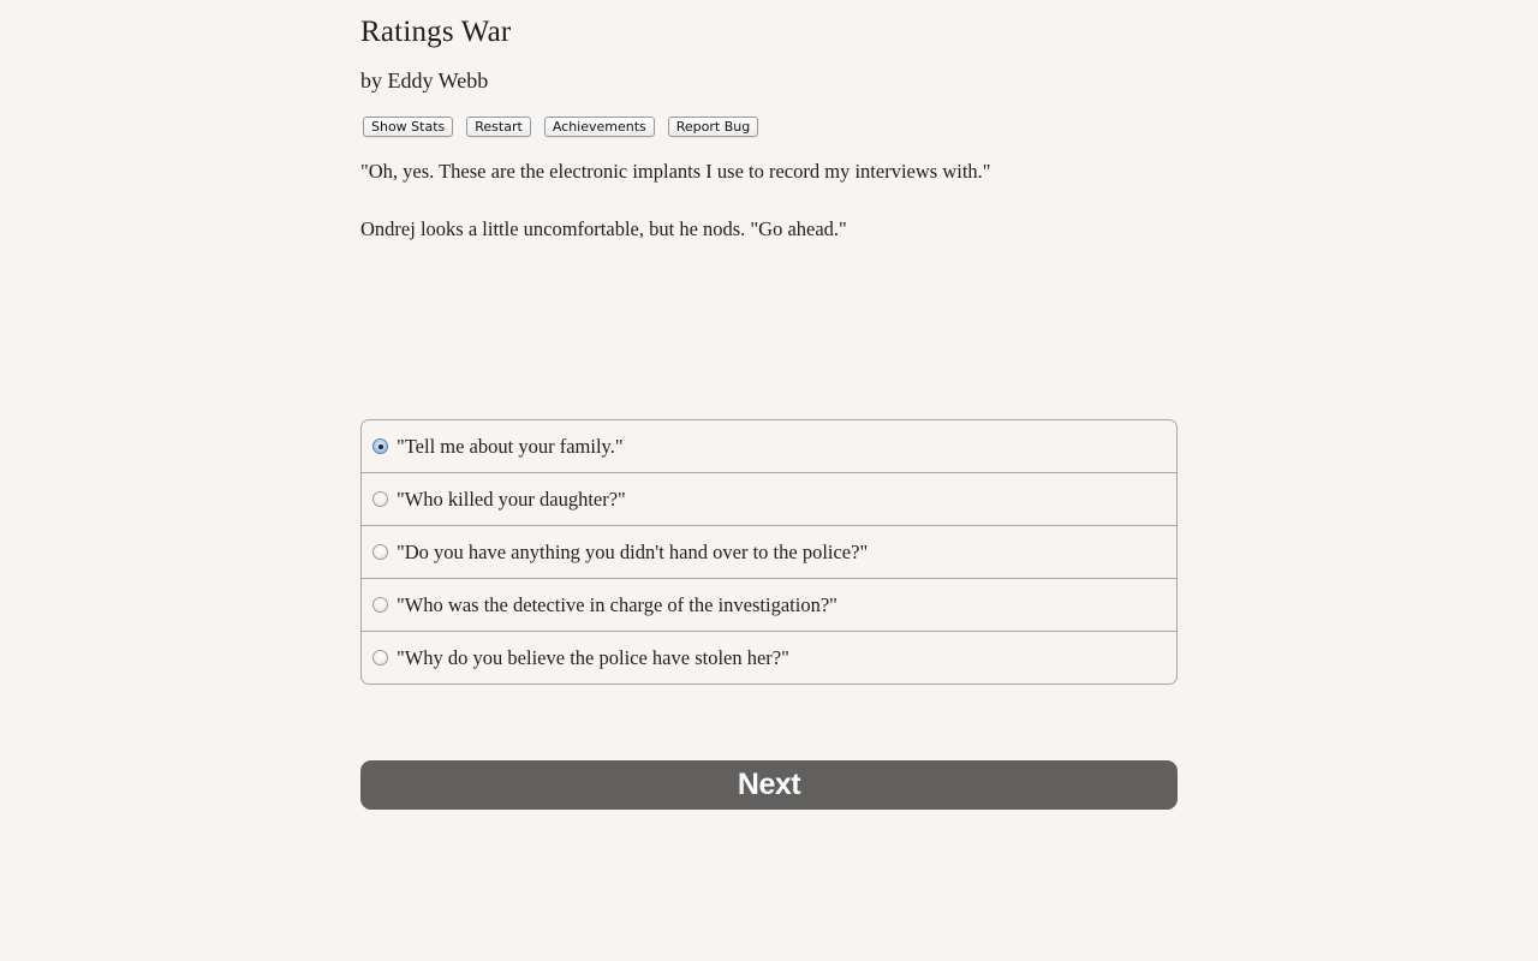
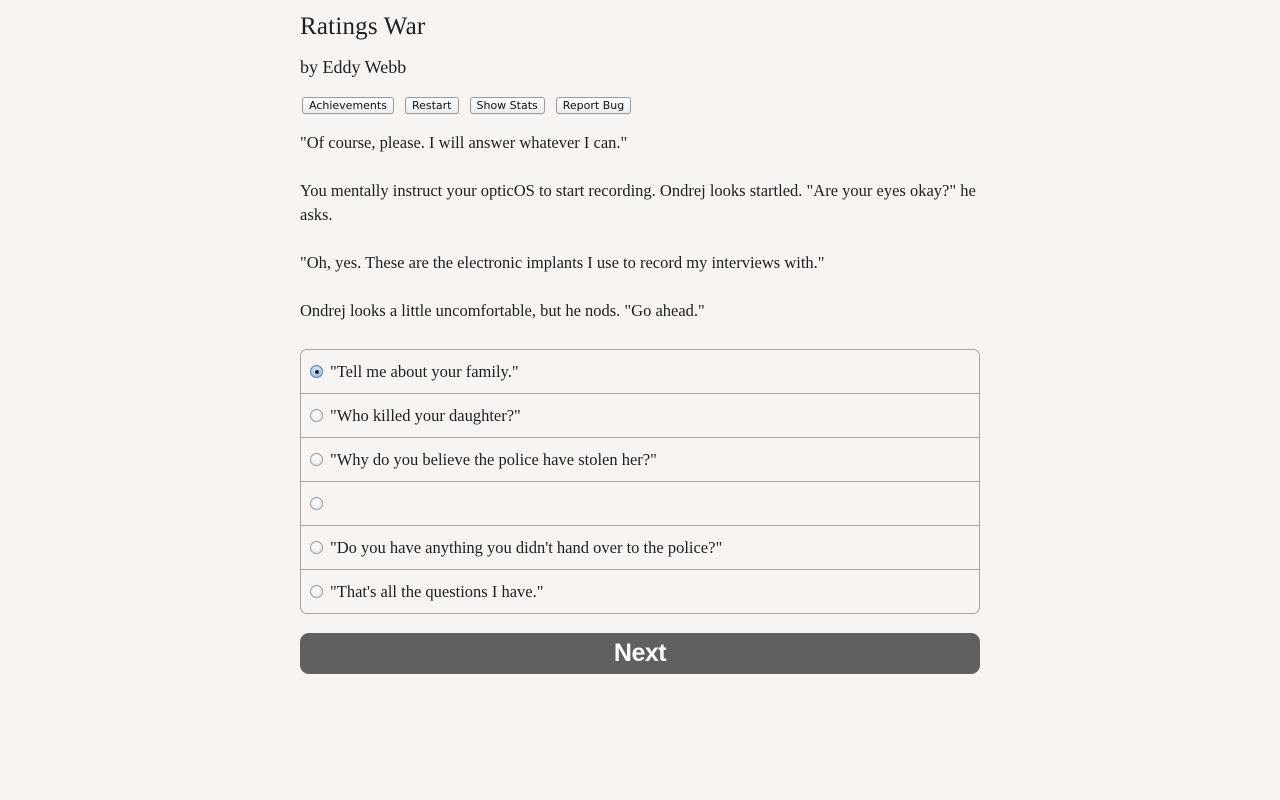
  Ratings War
  by Eddy Webb
- Show Stats
+ Achievements
  Restart
- Achievements
+ Show Stats
  Report Bug
+ "Of course, please. I will answer whatever I can."
+ You mentally instruct your opticOS to start recording. Ondrej looks startled. "Are your eyes okay?" he asks.
  "Oh, yes. These are the electronic implants I use to record my interviews with."
  Ondrej looks a little uncomfortable, but he nods. "Go ahead."
  "Tell me about your family."
  "Who killed your daughter?"
- "Do you have anything you didn't hand over to the police?"
+ "Why do you believe the police have stolen her?"
- "Who was the detective in charge of the investigation?"
- "Why do you believe the police have stolen her?"
+ "Do you have anything you didn't hand over to the police?"
+ "That's all the questions I have."
  Next
